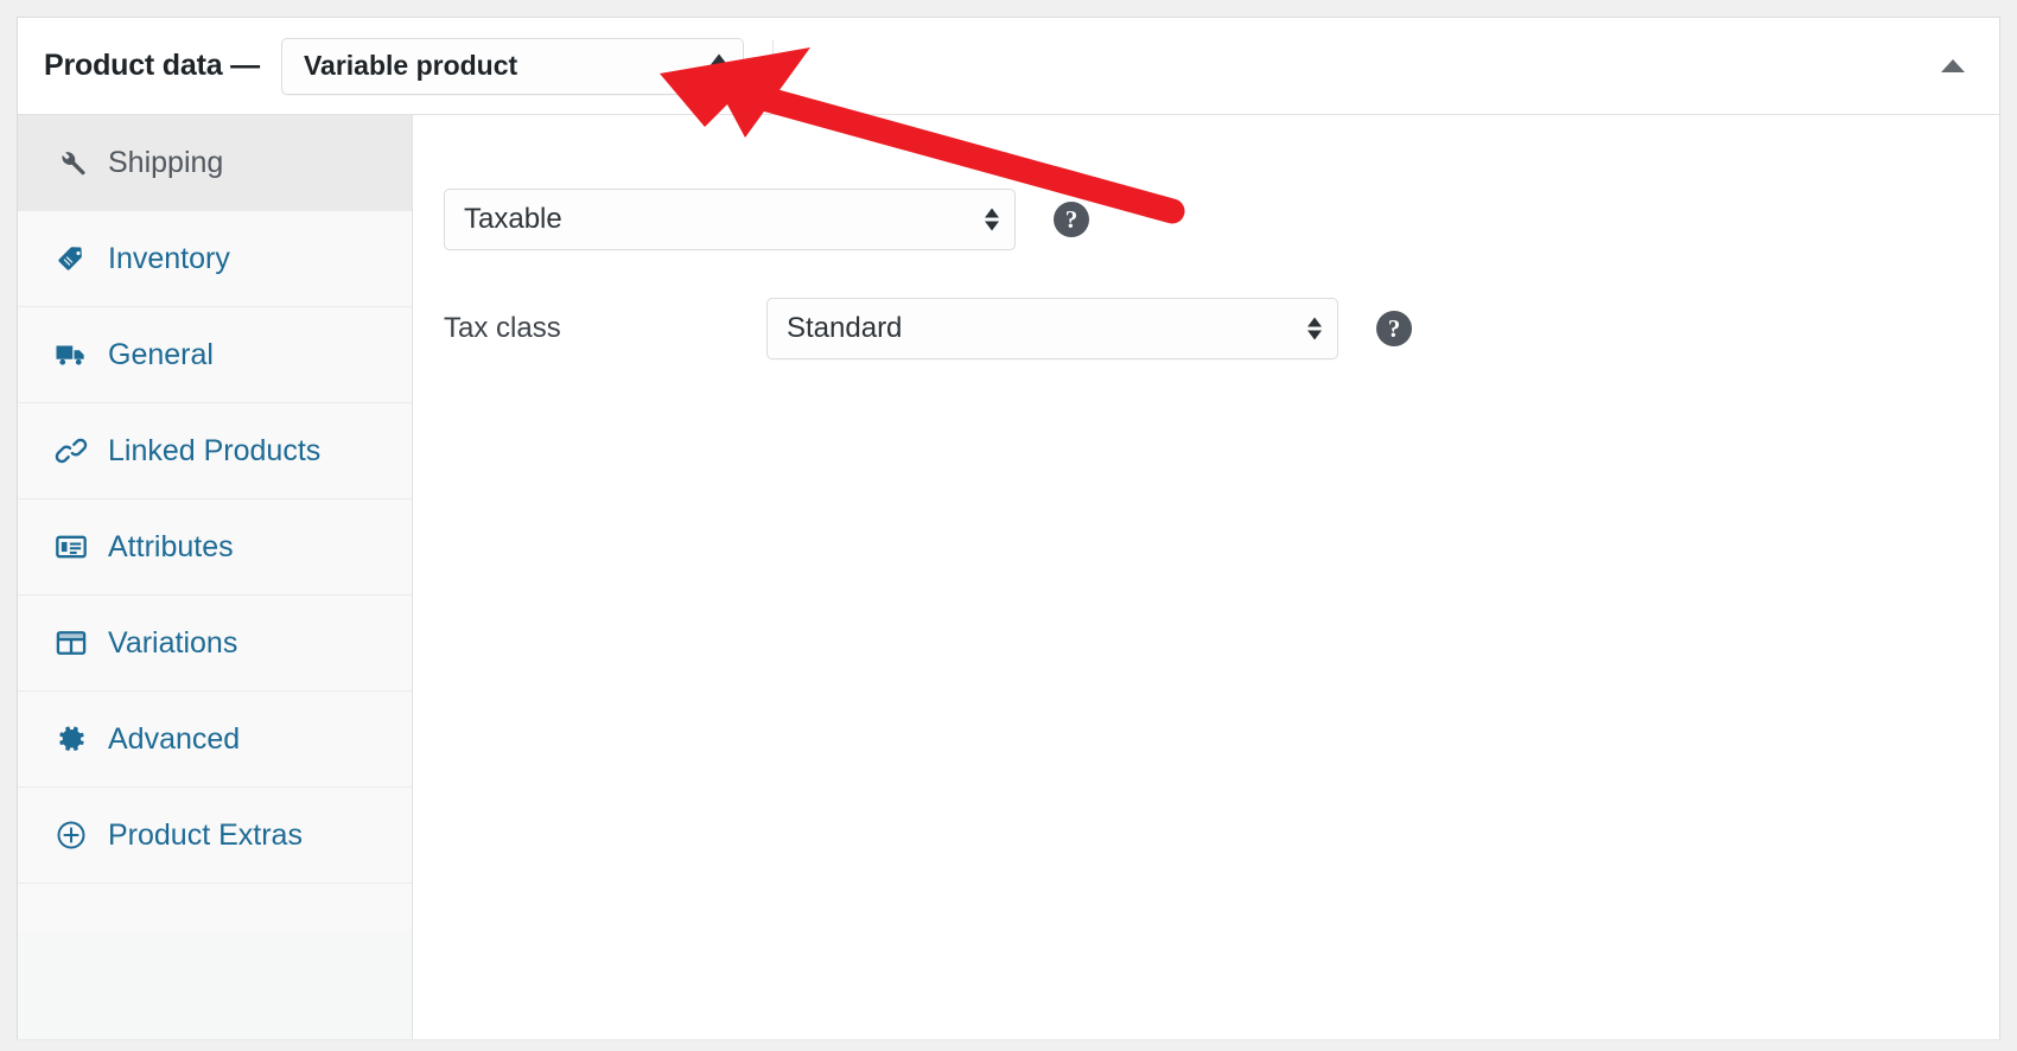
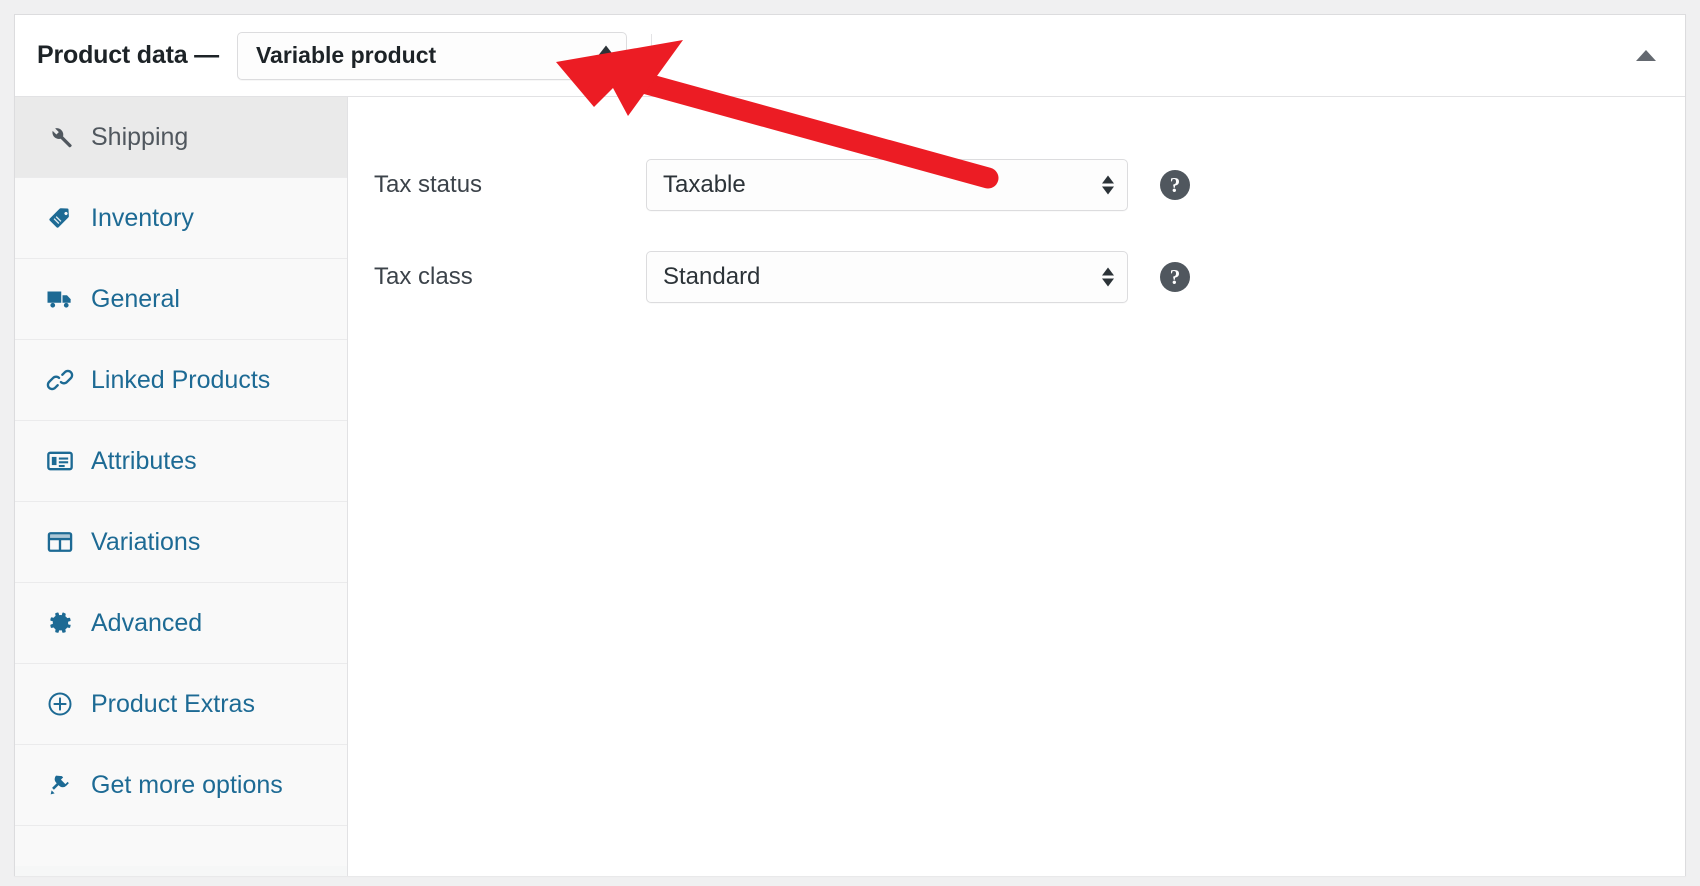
  Product data —
  Variable product
  Shipping
  Inventory
  General
  Linked Products
  Attributes
  Variations
  Advanced
  Product Extras
+ Get more options
+ Tax status
  Taxable
  ?
  Tax class
  Standard
  ?
